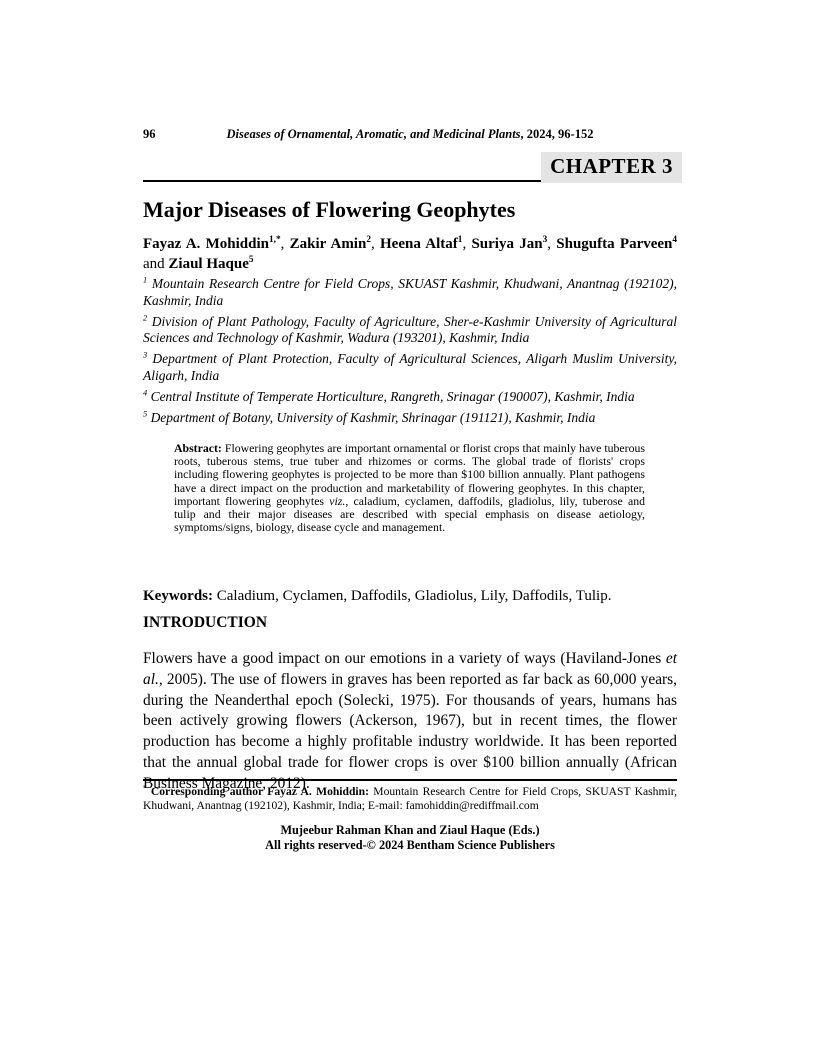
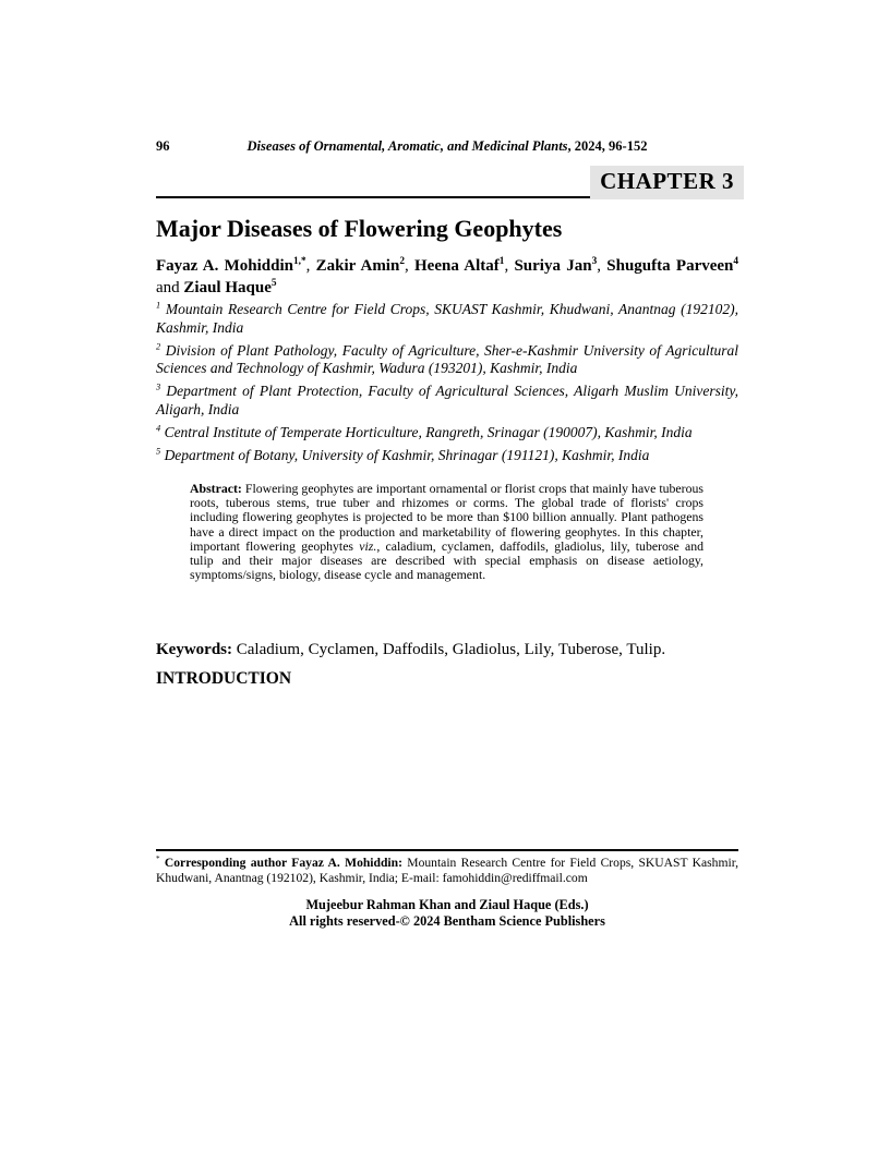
  96
  Diseases of Ornamental, Aromatic, and Medicinal Plants, 2024, 96-152
  CHAPTER 3
  Major Diseases of Flowering Geophytes
  Fayaz A. Mohiddin1,*, Zakir Amin2, Heena Altaf1, Suriya Jan3, Shugufta Parveen4 and Ziaul Haque5
  1 Mountain Research Centre for Field Crops, SKUAST Kashmir, Khudwani, Anantnag (192102), Kashmir, India
  2 Division of Plant Pathology, Faculty of Agriculture, Sher-e-Kashmir University of Agricultural Sciences and Technology of Kashmir, Wadura (193201), Kashmir, India
  3 Department of Plant Protection, Faculty of Agricultural Sciences, Aligarh Muslim University, Aligarh, India
  4 Central Institute of Temperate Horticulture, Rangreth, Srinagar (190007), Kashmir, India
  5 Department of Botany, University of Kashmir, Shrinagar (191121), Kashmir, India
  Abstract: Flowering geophytes are important ornamental or florist crops that mainly have tuberous roots, tuberous stems, true tuber and rhizomes or corms. The global trade of florists' crops including flowering geophytes is projected to be more than $100 billion annually. Plant pathogens have a direct impact on the production and marketability of flowering geophytes. In this chapter, important flowering geophytes viz., caladium, cyclamen, daffodils, gladiolus, lily, tuberose and tulip and their major diseases are described with special emphasis on disease aetiology, symptoms/signs, biology, disease cycle and management.
- Keywords: Caladium, Cyclamen, Daffodils, Gladiolus, Lily, Daffodils, Tulip.
+ Keywords: Caladium, Cyclamen, Daffodils, Gladiolus, Lily, Tuberose, Tulip.
  INTRODUCTION
- Flowers have a good impact on our emotions in a variety of ways (Haviland-Jones et al., 2005). The use of flowers in graves has been reported as far back as 60,000 years, during the Neanderthal epoch (Solecki, 1975). For thousands of years, humans has been actively growing flowers (Ackerson, 1967), but in recent times, the flower production has become a highly profitable industry worldwide. It has been reported that the annual global trade for flower crops is over $100 billion annually (African Business Magazine, 2012).
  * Corresponding author Fayaz A. Mohiddin: Mountain Research Centre for Field Crops, SKUAST Kashmir, Khudwani, Anantnag (192102), Kashmir, India; E-mail: famohiddin@rediffmail.com
  Mujeebur Rahman Khan and Ziaul Haque (Eds.)
  All rights reserved-© 2024 Bentham Science Publishers
